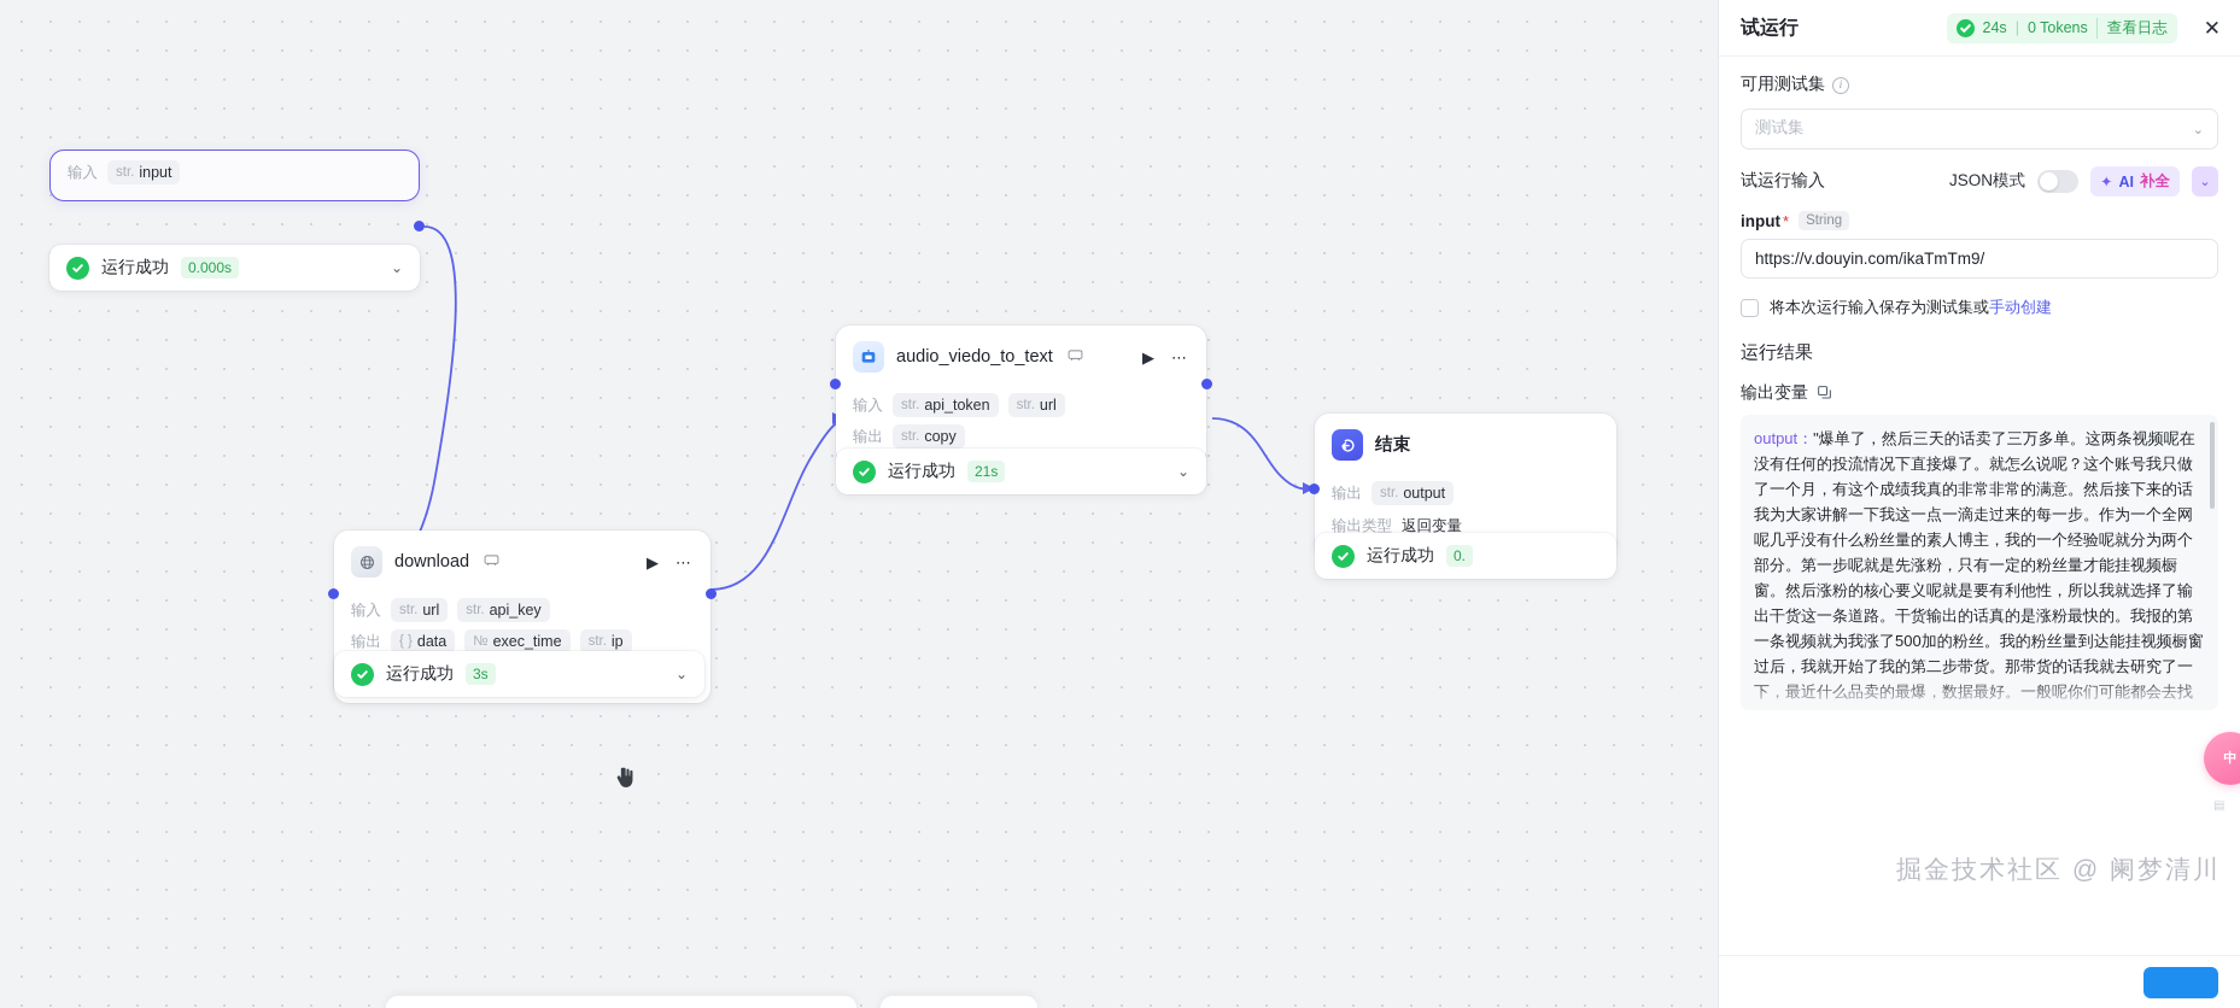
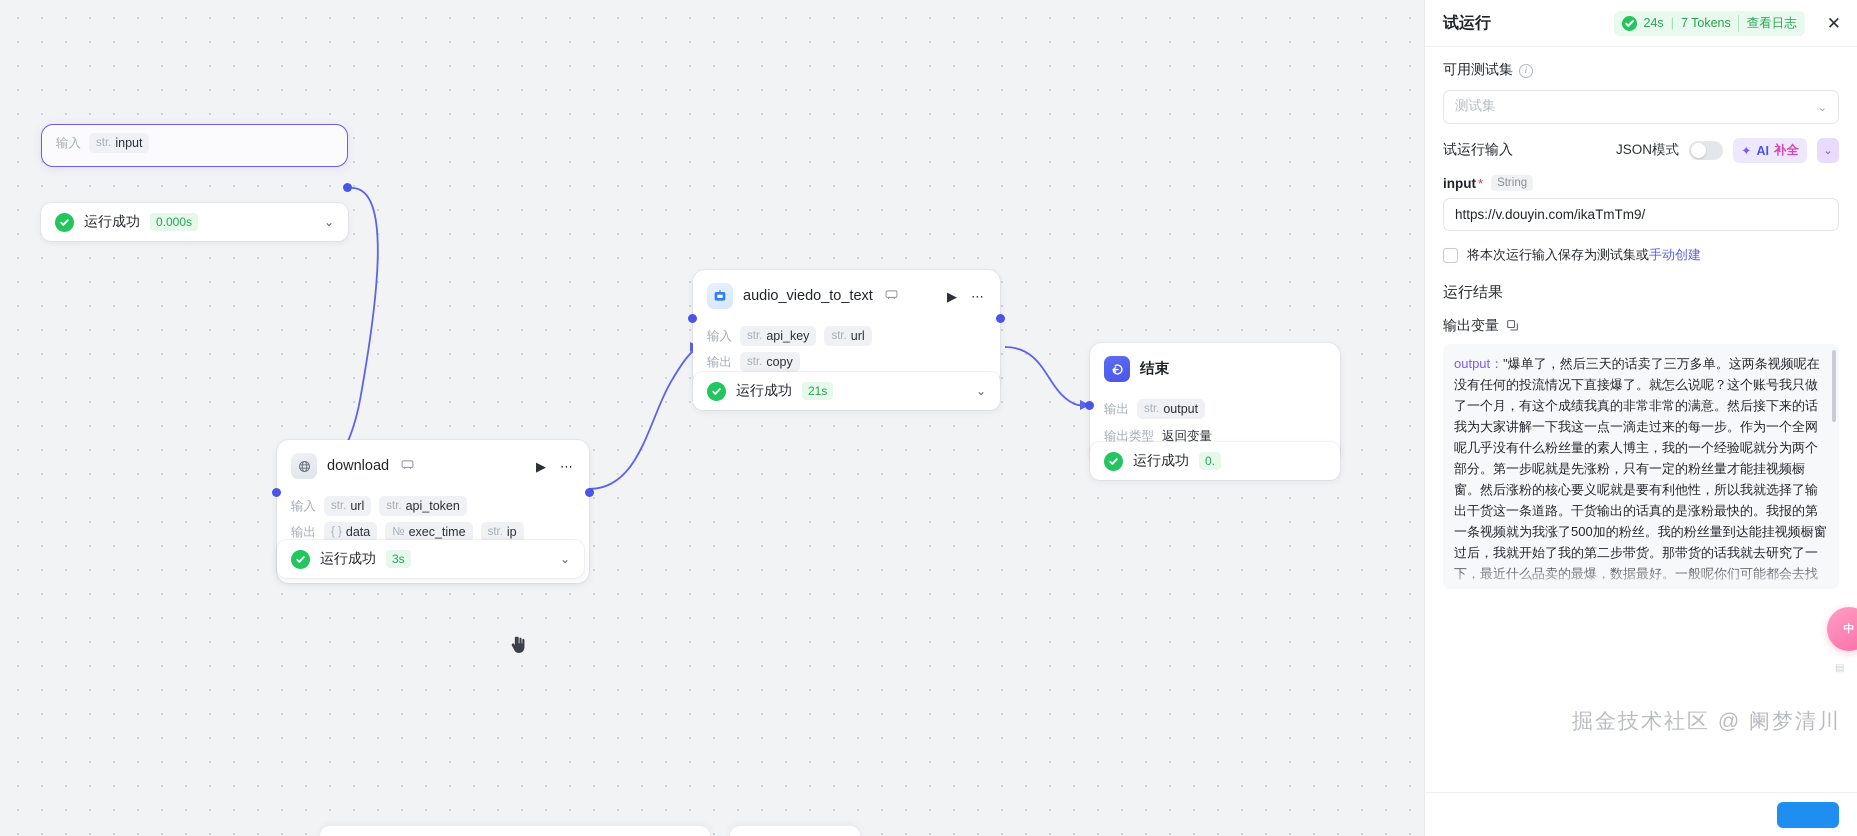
  输入
  str.
  input
  运行成功
  0.000s
  ⌄
  download
  ▶
  ⋯
  输入
  str.
  url
  str.
- api_key
+ api_token
  输出
  { }
  data
  №
  exec_time
  str.
  ip
  运行成功
  3s
  ⌄
  audio_viedo_to_text
  ▶
  ⋯
  输入
  str.
- api_token
+ api_key
  str.
  url
  输出
  str.
  copy
  运行成功
  21s
  ⌄
  结束
  输出
  str.
  output
  输出类型
  返回变量
  运行成功
  0.
  试运行
  24s
  |
- 0 Tokens
+ 7 Tokens
  查看日志
  ✕
  可用测试集
  i
  测试集
  ⌄
  试运行输入
  JSON模式
  ✦
  AI
  补全
  ⌄
  input
  *
  String
  https://v.douyin.com/ikaTmTm9/
  将本次运行输入保存为测试集或
  手动创建
  运行结果
  输出变量
  ▤
  中
  掘金技术社区 @ 阑梦清川
